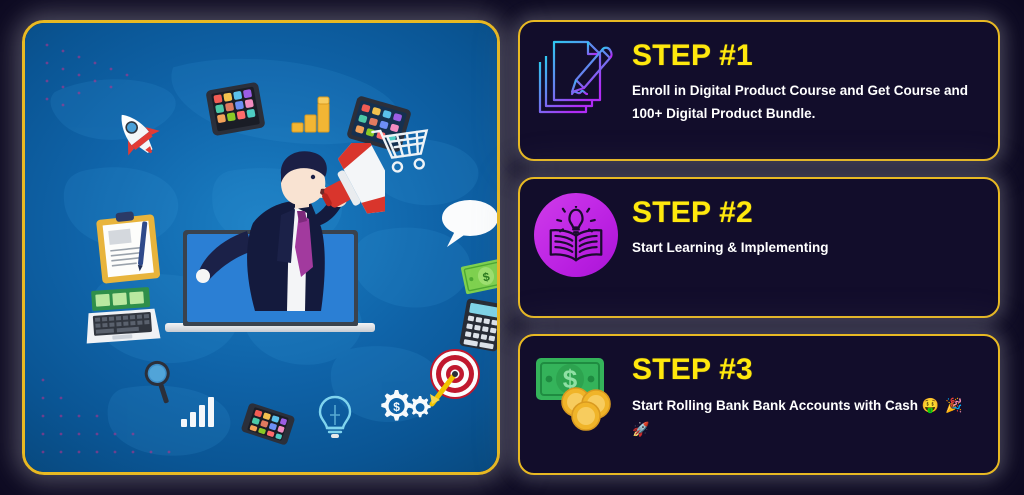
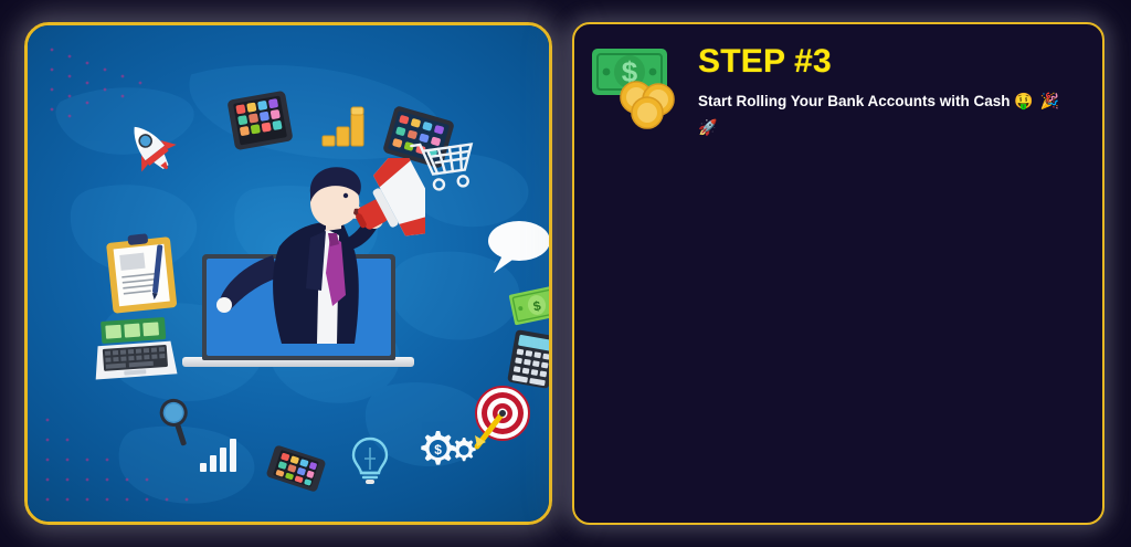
  $
- STEP #1
- Enroll in Digital Product Course and Get Course and 100+ Digital Product Bundle.
- STEP #2
- Start Learning & Implementing
  $
  STEP #3
- Start Rolling Bank Bank Accounts with Cash 🤑 🎉 🚀
+ Start Rolling Your Bank Accounts with Cash 🤑 🎉 🚀
